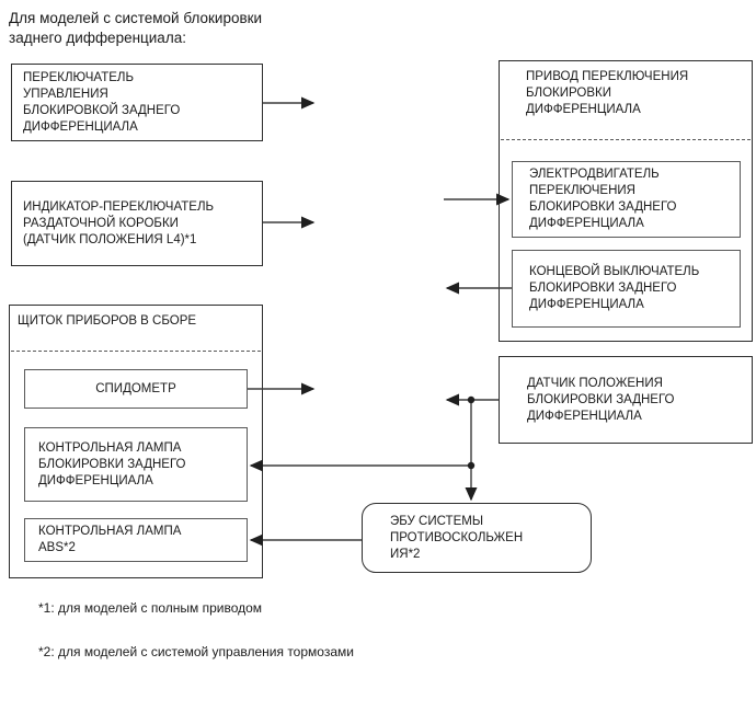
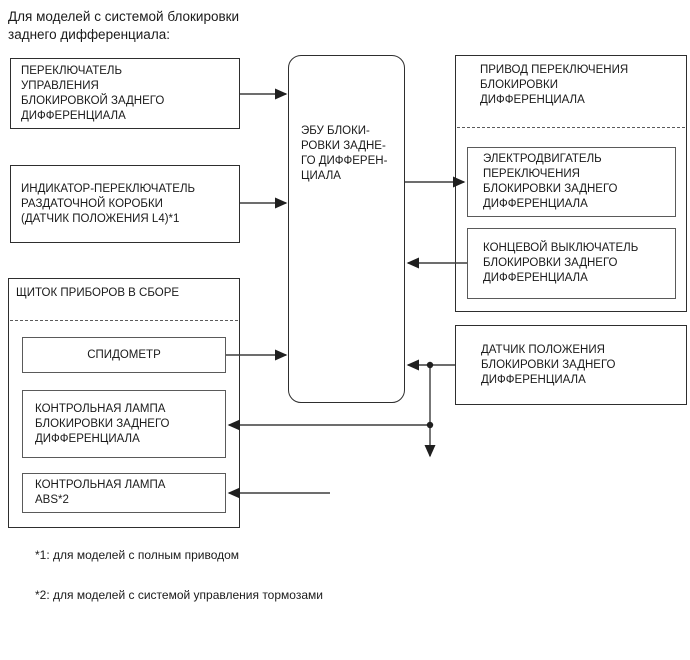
  Для моделей с системой блокировки
  заднего дифференциала:
  ПЕРЕКЛЮЧАТЕЛЬ
  УПРАВЛЕНИЯ
  БЛОКИРОВКОЙ ЗАДНЕГО
  ДИФФЕРЕНЦИАЛА
  ИНДИКАТОР-ПЕРЕКЛЮЧАТЕЛЬ
  РАЗДАТОЧНОЙ КОРОБКИ
  (ДАТЧИК ПОЛОЖЕНИЯ L4)*1
  ЩИТОК ПРИБОРОВ В СБОРЕ
  СПИДОМЕТР
  КОНТРОЛЬНАЯ ЛАМПА
  БЛОКИРОВКИ ЗАДНЕГО
  ДИФФЕРЕНЦИАЛА
  КОНТРОЛЬНАЯ ЛАМПА
  ABS*2
+ ЭБУ БЛОКИ-
+ РОВКИ ЗАДНЕ-
+ ГО ДИФФЕРЕН-
+ ЦИАЛА
  ПРИВОД ПЕРЕКЛЮЧЕНИЯ
  БЛОКИРОВКИ
  ДИФФЕРЕНЦИАЛА
  ЭЛЕКТРОДВИГАТЕЛЬ
  ПЕРЕКЛЮЧЕНИЯ
  БЛОКИРОВКИ ЗАДНЕГО
  ДИФФЕРЕНЦИАЛА
  КОНЦЕВОЙ ВЫКЛЮЧАТЕЛЬ
  БЛОКИРОВКИ ЗАДНЕГО
  ДИФФЕРЕНЦИАЛА
  ДАТЧИК ПОЛОЖЕНИЯ
  БЛОКИРОВКИ ЗАДНЕГО
  ДИФФЕРЕНЦИАЛА
- ЭБУ СИСТЕМЫ
- ПРОТИВОСКОЛЬЖЕН
- ИЯ*2
  *1: для моделей с полным приводом
  *2: для моделей с системой управления тормозами
